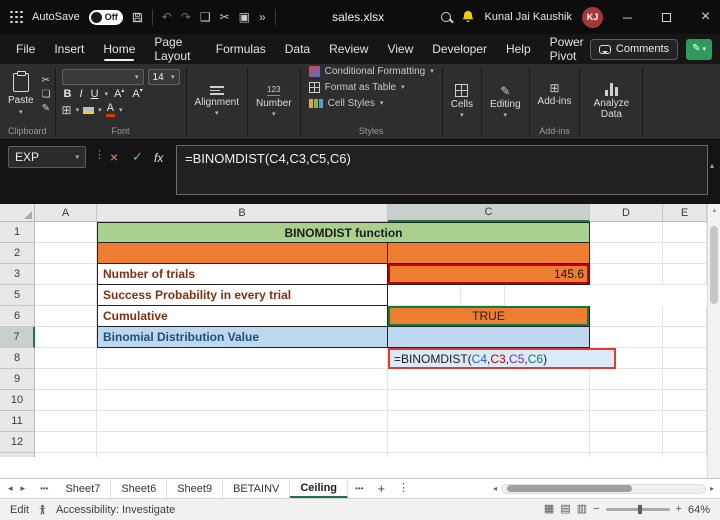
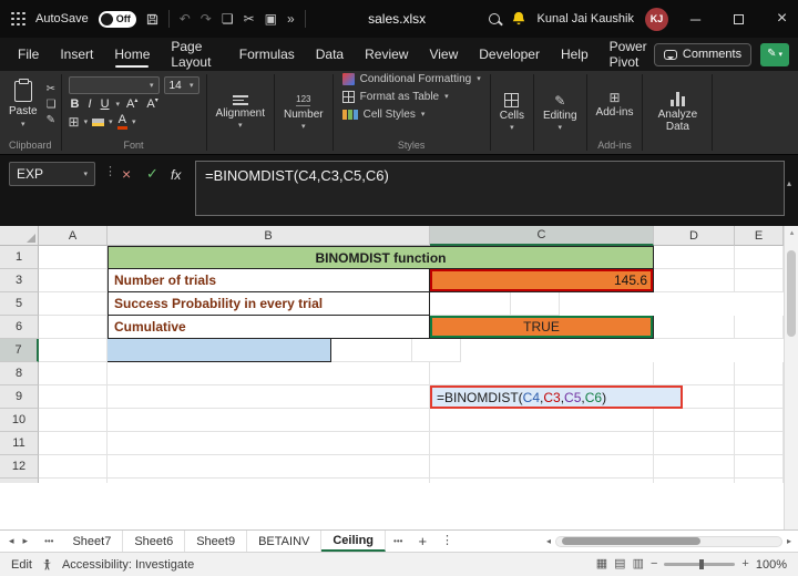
  AutoSave
  Off
  sales.xlsx
  Kunal Jai Kaushik
  KJ
  File
  Insert
  Home
  Page Layout
  Formulas
  Data
  Review
  View
  Developer
  Help
  Power Pivot
  Comments
  Paste
  Clipboard
  14
  B
  I
  U
  A
  A
  A
  Font
  Alignment
  Number
  Conditional Formatting
  Format as Table
  Cell Styles
  Styles
  Cells
  Editing
  Add-ins
  Add-ins
  Analyze Data
  EXP
  fx
  =BINOMDIST(C4,C3,C5,C6)
  A
  B
  C
  D
  E
  1
  BINOMDIST function
- 2
  3
  Number of trials
  145.6
  5
  Success Probability in every trial
  6
  Cumulative
  TRUE
  7
- Binomial Distribution Value
  8
  9
  10
  11
  12
  =BINOMDIST(
  C4
  ,
  C3
  ,
  C5
  ,
  C6
  )
  Sheet7
  Sheet6
  Sheet9
  BETAINV
  Ceiling
  Edit
  Accessibility: Investigate
- 64%
+ 100%
